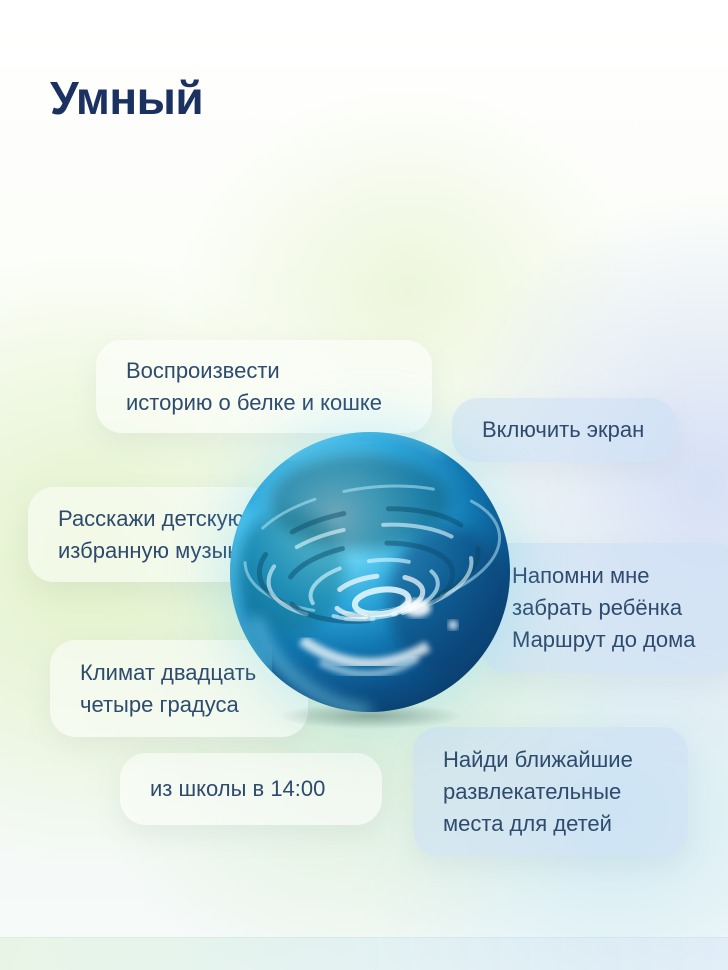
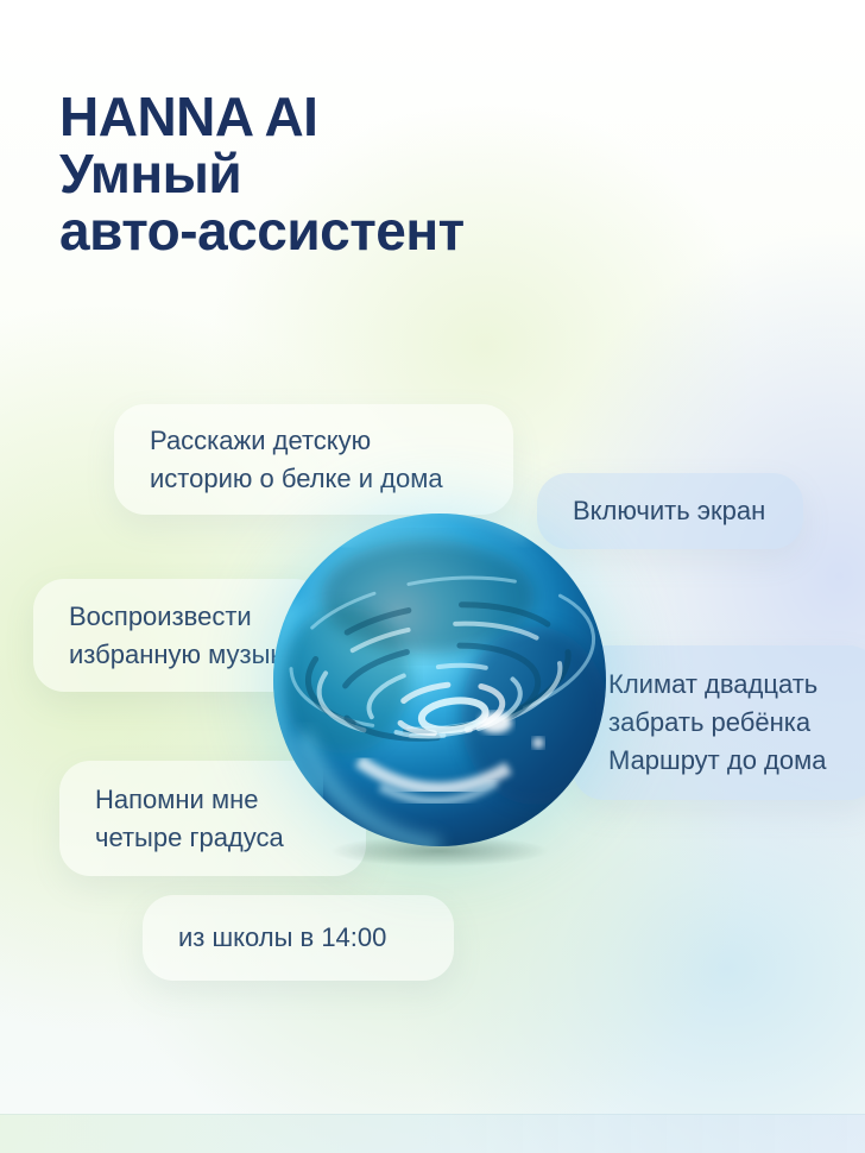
+ HANNA AI
  Умный
+ авто-ассистент
- Воспроизвести
+ Расскажи детскую
- историю о белке и кошке
+ историю о белке и дома
  Включить экран
- Расскажи детскую
+ Воспроизвести
  избранную музы
- Напомни мне
+ Климат двадцать
  забрать ребёнка
  Маршрут до дома
- Климат двадцать
+ Напомни мне
  четыре градуса
  из школы в 14:00
- Найди ближайшие
- развлекательные
- места для детей
